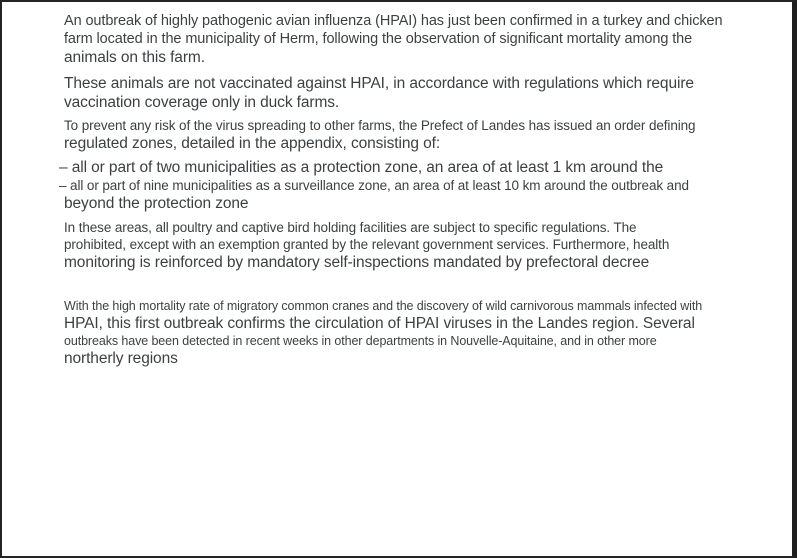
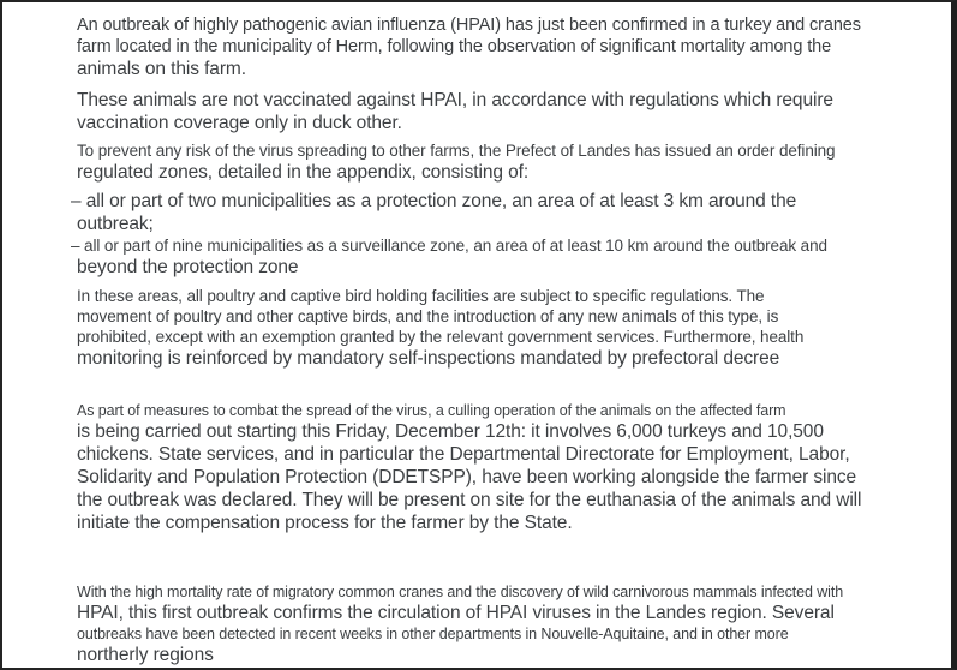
- An outbreak of highly pathogenic avian influenza (HPAI) has just been confirmed in a turkey and chicken
+ An outbreak of highly pathogenic avian influenza (HPAI) has just been confirmed in a turkey and cranes
  farm located in the municipality of Herm, following the observation of significant mortality among the
  animals on this farm.
  These animals are not vaccinated against HPAI, in accordance with regulations which require
- vaccination coverage only in duck farms.
+ vaccination coverage only in duck other.
  To prevent any risk of the virus spreading to other farms, the Prefect of Landes has issued an order defining
  regulated zones, detailed in the appendix, consisting of:
- – all or part of two municipalities as a protection zone, an area of at least 1 km around the
+ – all or part of two municipalities as a protection zone, an area of at least 3 km around the
+ outbreak;
  – all or part of nine municipalities as a surveillance zone, an area of at least 10 km around the outbreak and
  beyond the protection zone
  In these areas, all poultry and captive bird holding facilities are subject to specific regulations. The
+ movement of poultry and other captive birds, and the introduction of any new animals of this type, is
  prohibited, except with an exemption granted by the relevant government services. Furthermore, health
  monitoring is reinforced by mandatory self-inspections mandated by prefectoral decree
+ As part of measures to combat the spread of the virus, a culling operation of the animals on the affected farm
+ is being carried out starting this Friday, December 12th: it involves 6,000 turkeys and 10,500
+ chickens. State services, and in particular the Departmental Directorate for Employment, Labor,
+ Solidarity and Population Protection (DDETSPP), have been working alongside the farmer since
+ the outbreak was declared. They will be present on site for the euthanasia of the animals and will
+ initiate the compensation process for the farmer by the State.
  With the high mortality rate of migratory common cranes and the discovery of wild carnivorous mammals infected with
  HPAI, this first outbreak confirms the circulation of HPAI viruses in the Landes region. Several
  outbreaks have been detected in recent weeks in other departments in Nouvelle-Aquitaine, and in other more
  northerly regions
